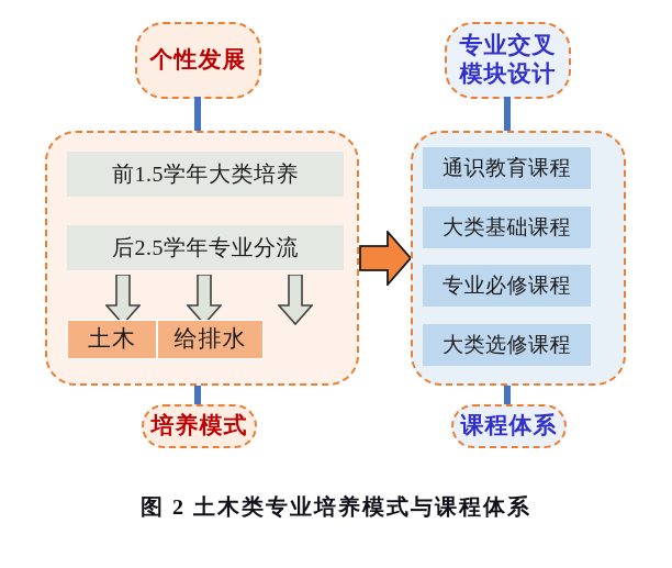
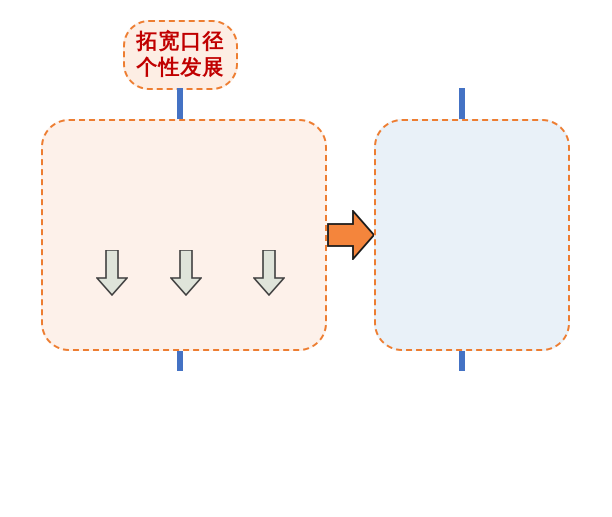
+ 拓宽口径
  个性发展
- 专业交叉
- 模块设计
- 前1.5学年大类培养
- 后2.5学年专业分流
- 土木
- 给排水
- 通识教育课程
- 大类基础课程
- 专业必修课程
- 大类选修课程
- 培养模式
- 课程体系
- 图 2 土木类专业培养模式与课程体系
